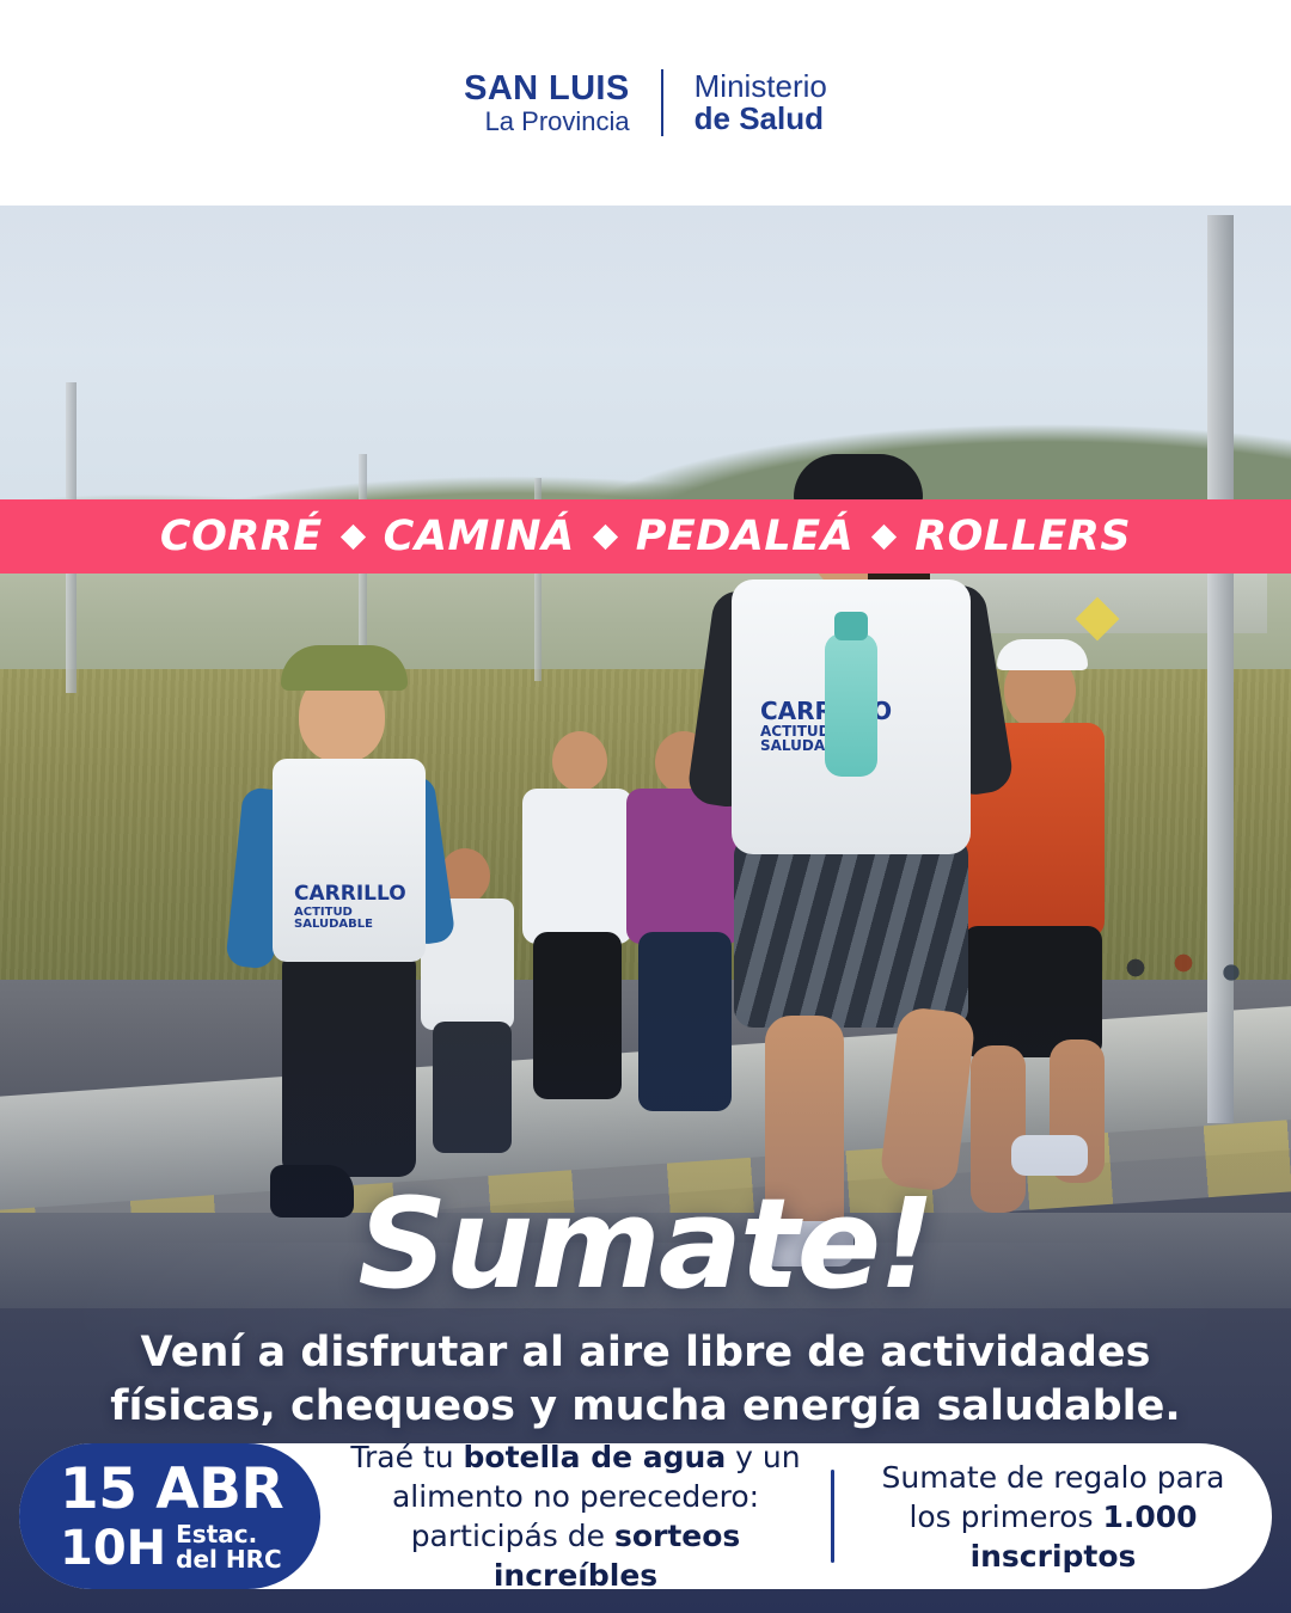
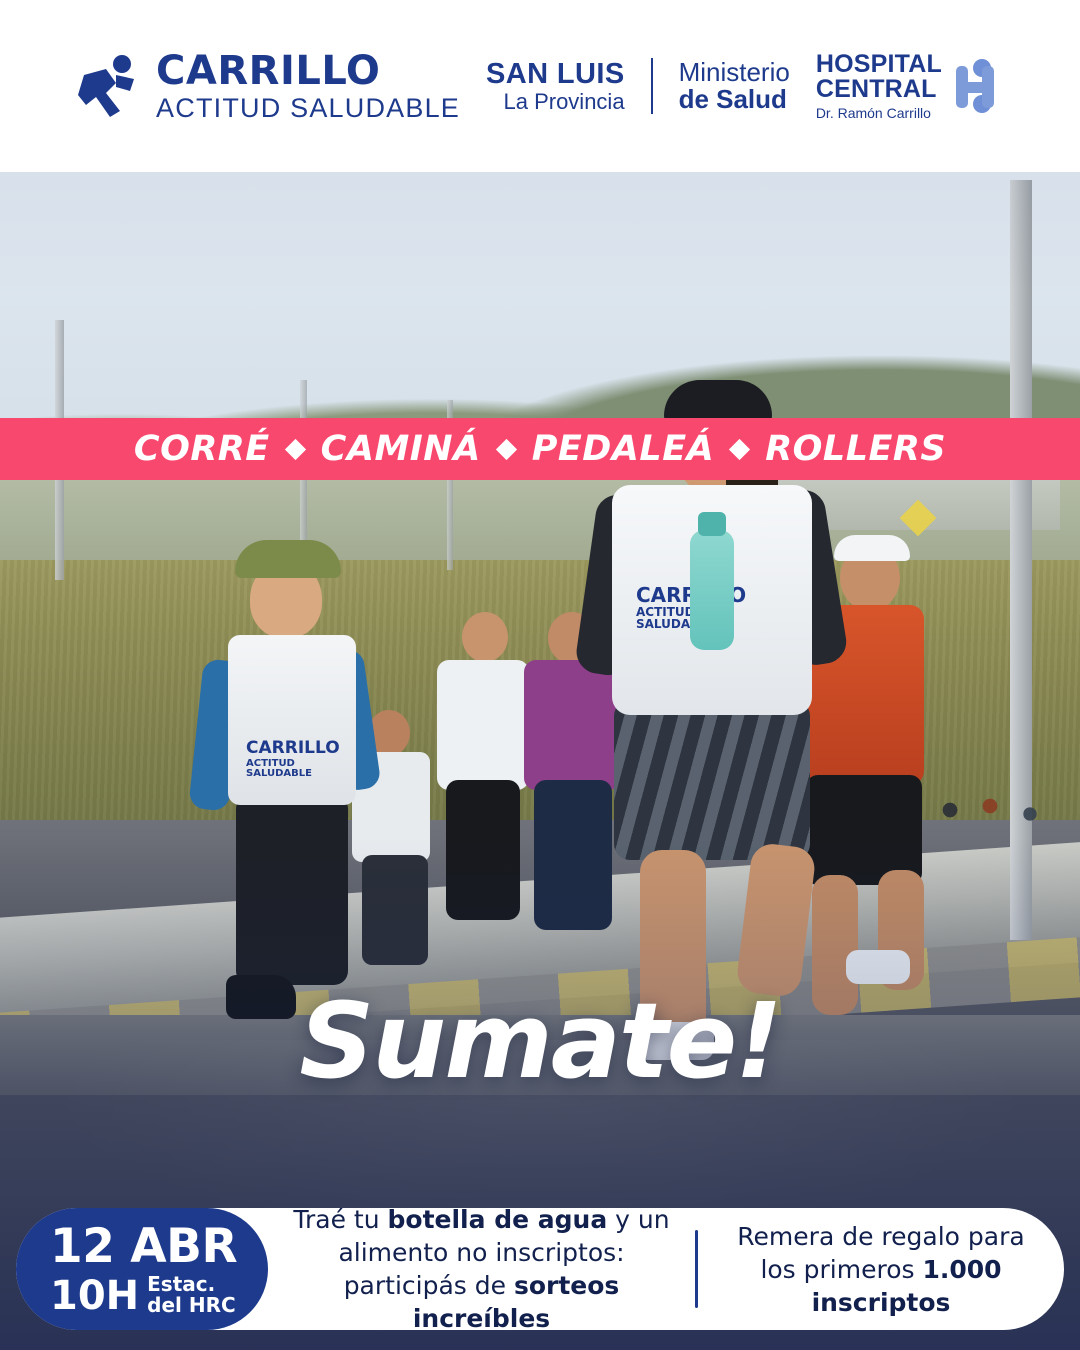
+ CARRILLO
+ ACTITUD SALUDABLE
  SAN LUIS
  La Provincia
  Ministerio
  de Salud
+ HOSPITAL
+ CENTRAL
+ Dr. Ramón Carrillo
  CORRÉ
  CAMINÁ
  PEDALEÁ
  ROLLERS
  Sumate!
- Vení a disfrutar al aire libre de actividades
- físicas, chequeos y mucha energía saludable.
- 15 ABR
+ 12 ABR
  10H
  Estac.
  del HRC
- Traé tu botella de agua y un alimento no perecedero: participás de sorteos increíbles
+ Traé tu botella de agua y un alimento no inscriptos: participás de sorteos increíbles
- Sumate de regalo para los primeros 1.000 inscriptos
+ Remera de regalo para los primeros 1.000 inscriptos
